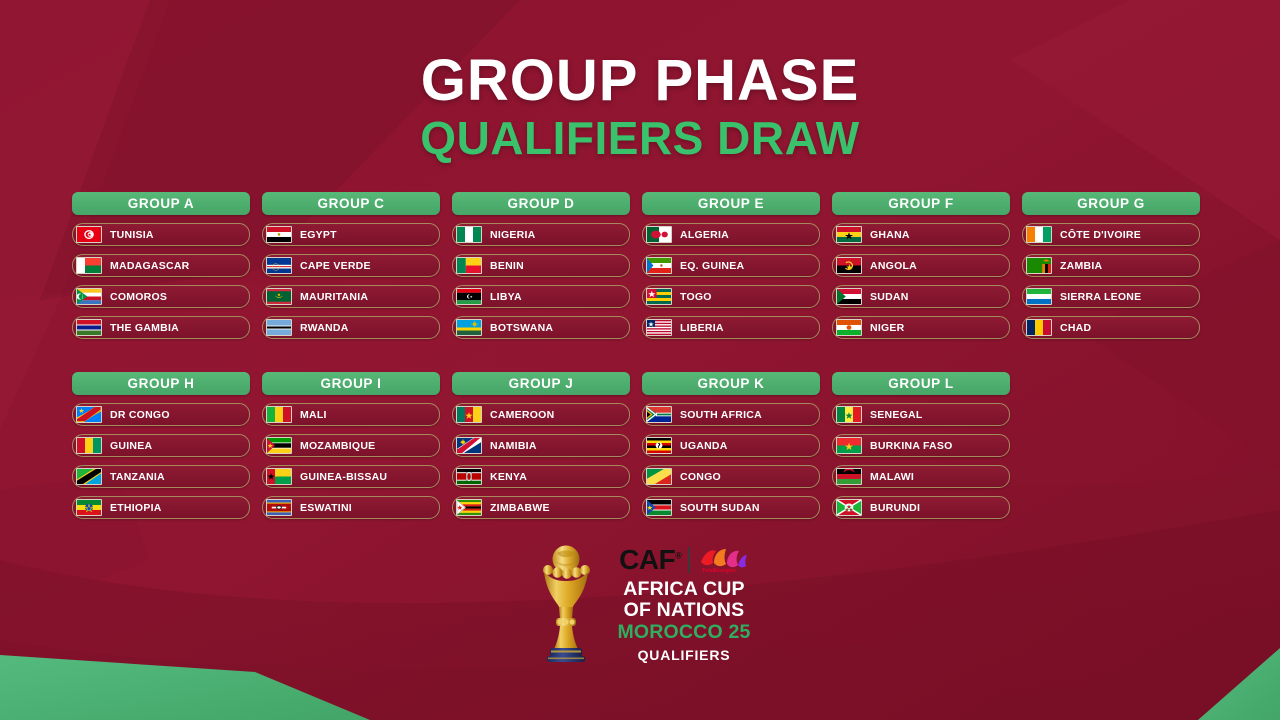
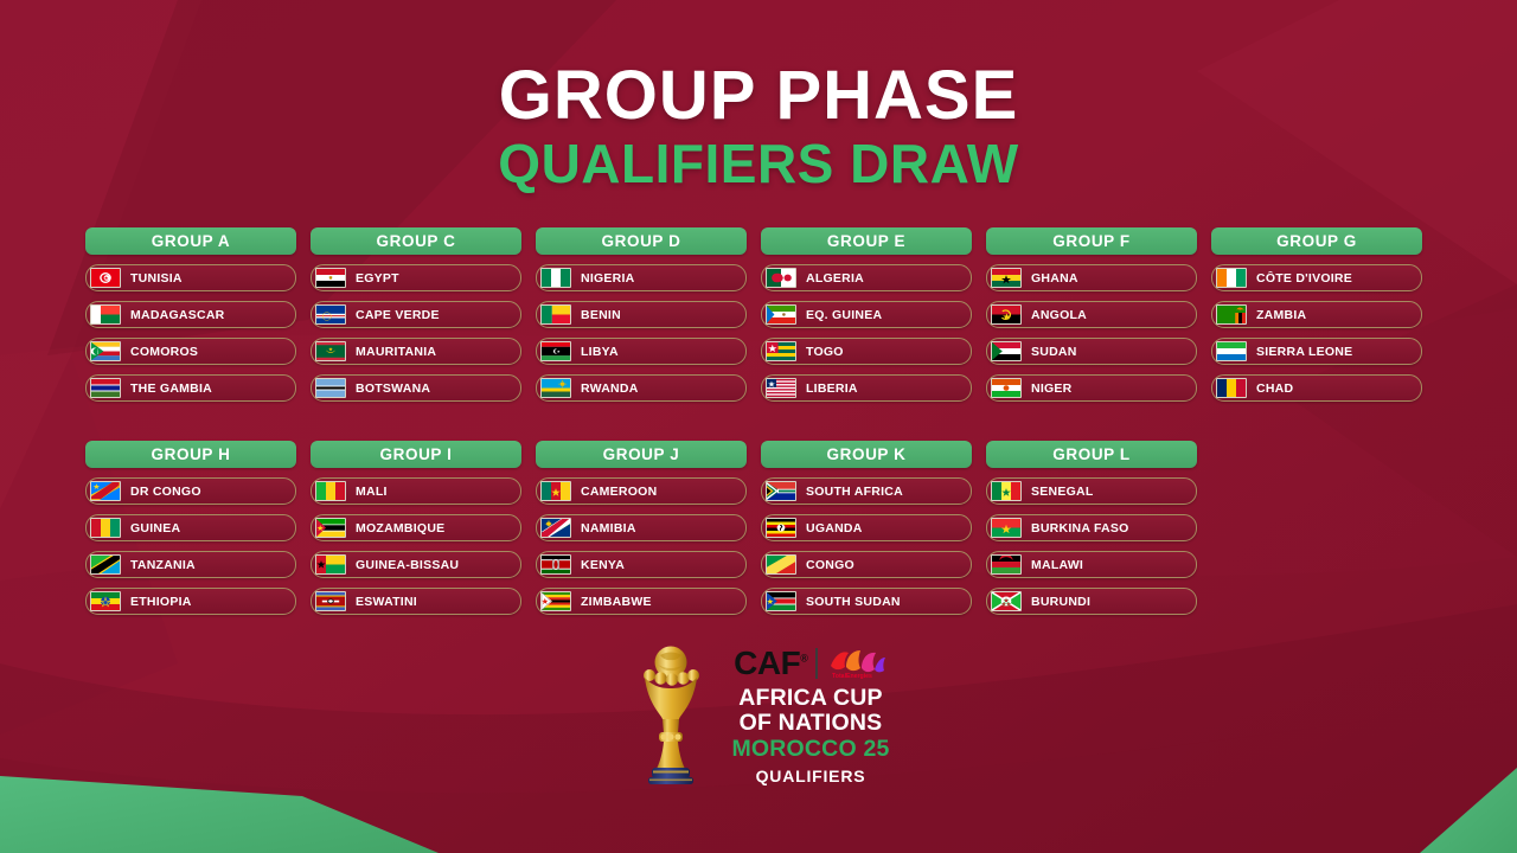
  GROUP PHASE
  QUALIFIERS DRAW
  GROUP A
  TUNISIA
  MADAGASCAR
  COMOROS
  THE GAMBIA
  GROUP C
  EGYPT
  CAPE VERDE
  MAURITANIA
- RWANDA
+ BOTSWANA
  GROUP D
  NIGERIA
  BENIN
  LIBYA
- BOTSWANA
+ RWANDA
  GROUP E
  ALGERIA
  EQ. GUINEA
  TOGO
  LIBERIA
  GROUP F
  GHANA
  ANGOLA
  SUDAN
  NIGER
  GROUP G
  CÔTE D'IVOIRE
  ZAMBIA
  SIERRA LEONE
  CHAD
  GROUP H
  DR CONGO
  GUINEA
  TANZANIA
  ETHIOPIA
  GROUP I
  MALI
  MOZAMBIQUE
  GUINEA-BISSAU
  ESWATINI
  GROUP J
  CAMEROON
  NAMIBIA
  KENYA
  ZIMBABWE
  GROUP K
  SOUTH AFRICA
  UGANDA
  CONGO
  SOUTH SUDAN
  GROUP L
  SENEGAL
  BURKINA FASO
  MALAWI
  BURUNDI
  CAF®
  AFRICA CUP
  OF NATIONS
  MOROCCO 25
  QUALIFIERS
